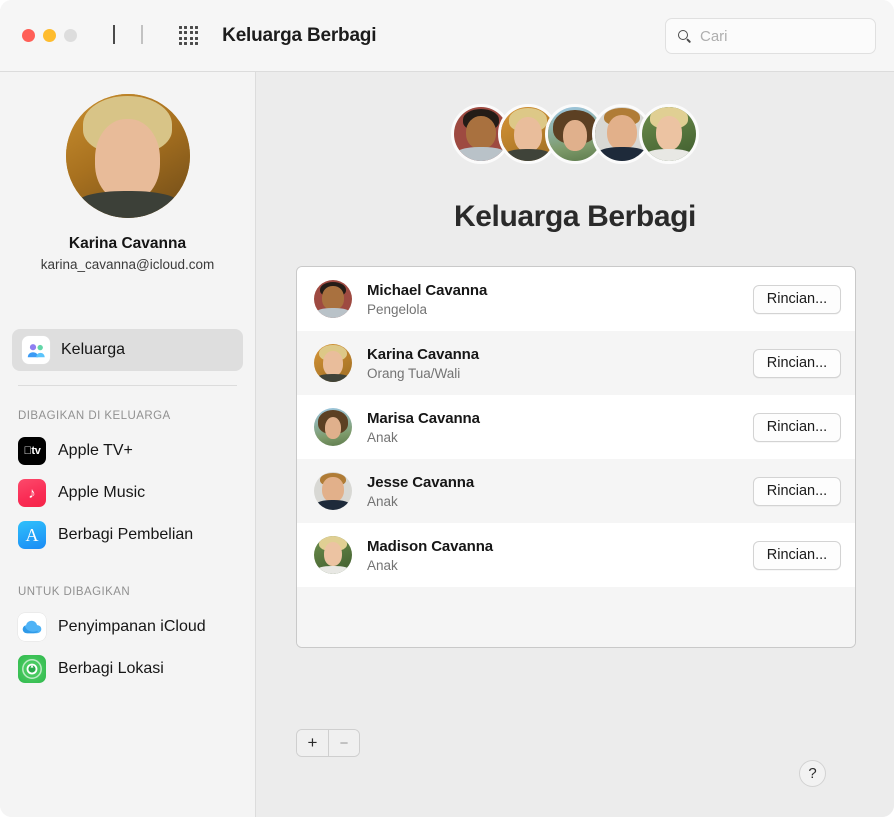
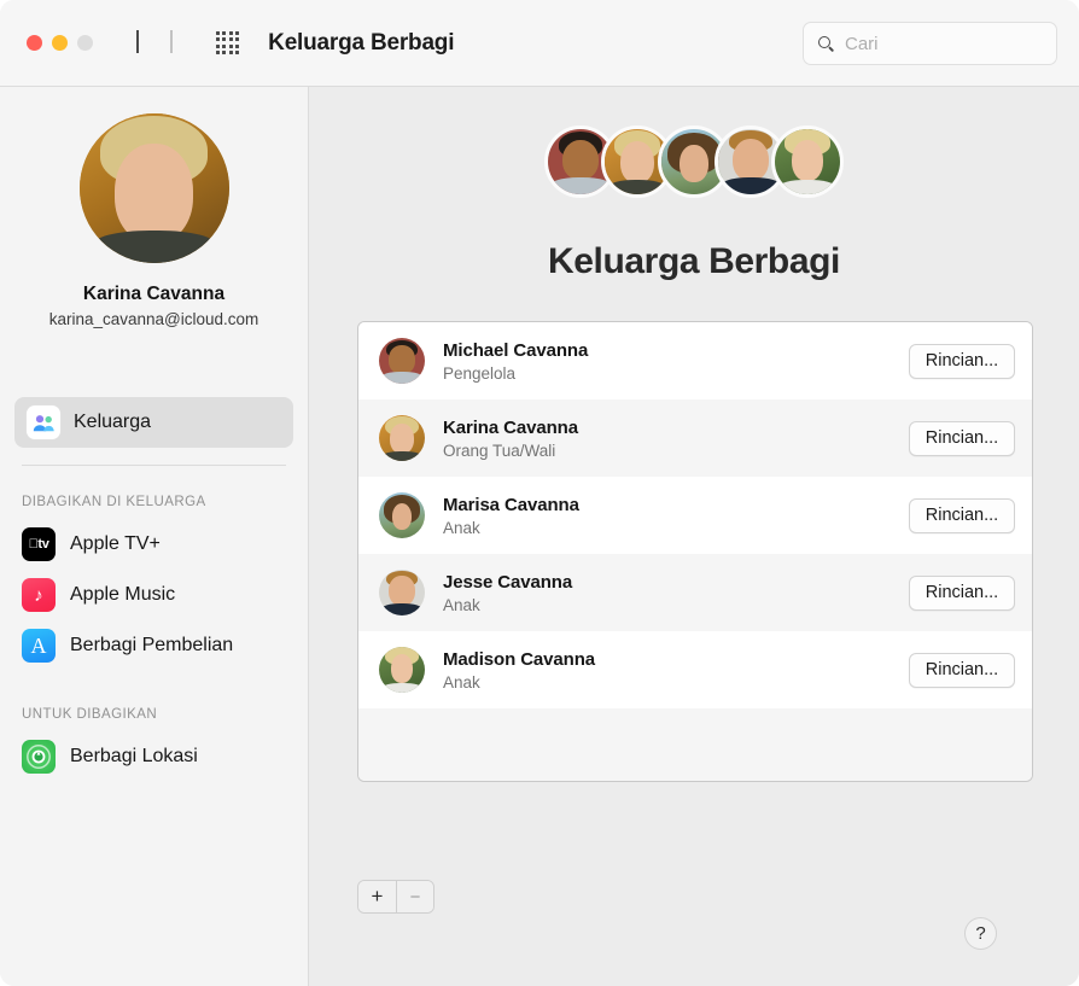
  Keluarga Berbagi
  Cari
  Karina Cavanna
  karina_cavanna@icloud.com
  Keluarga
  DIBAGIKAN DI KELUARGA
  tv
  Apple TV+
  ♪
  Apple Music
  A
  Berbagi Pembelian
  UNTUK DIBAGIKAN
- Penyimpanan iCloud
  Berbagi Lokasi
  Keluarga Berbagi
  Michael Cavanna
  Pengelola
  Rincian...
  Karina Cavanna
  Orang Tua/Wali
  Rincian...
  Marisa Cavanna
  Anak
  Rincian...
  Jesse Cavanna
  Anak
  Rincian...
  Madison Cavanna
  Anak
  Rincian...
  +
  −
  ?
